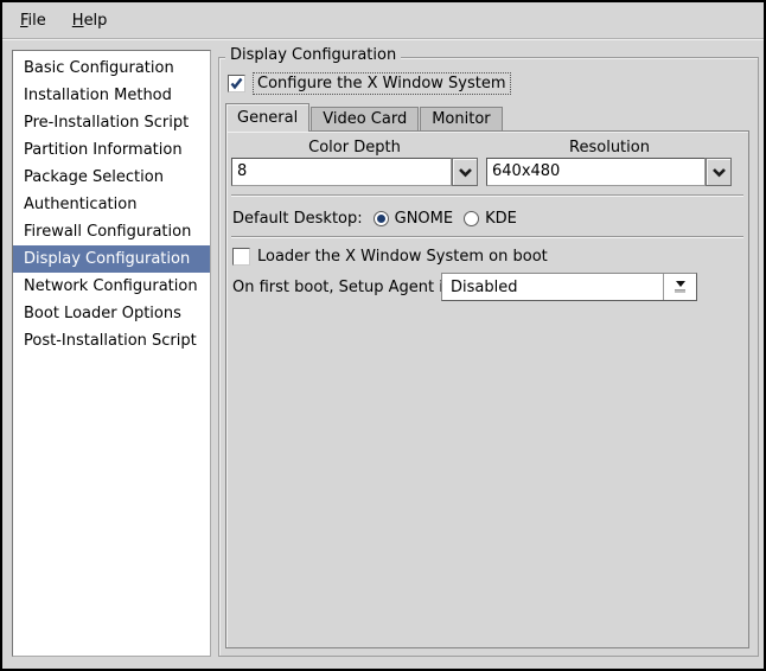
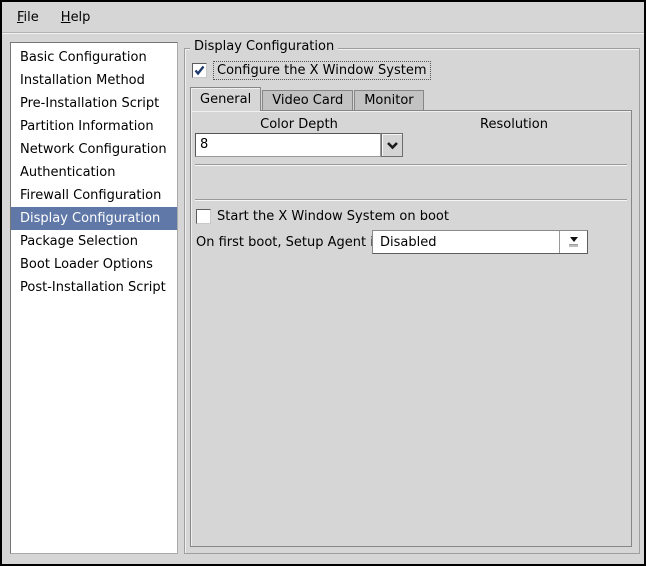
  File
  Help
  Basic Configuration
  Installation Method
  Pre-Installation Script
  Partition Information
- Package Selection
+ Network Configuration
  Authentication
  Firewall Configuration
  Display Configuration
- Network Configuration
+ Package Selection
  Boot Loader Options
  Post-Installation Script
  Display Configuration
  Configure the X Window System
  General
  Video Card
  Monitor
  Color Depth
  Resolution
  8
- 640x480
- Default Desktop:
- GNOME
- KDE
- Loader the X Window System on boot
+ Start the X Window System on boot
  On first boot, Setup Agent
  Disabled
